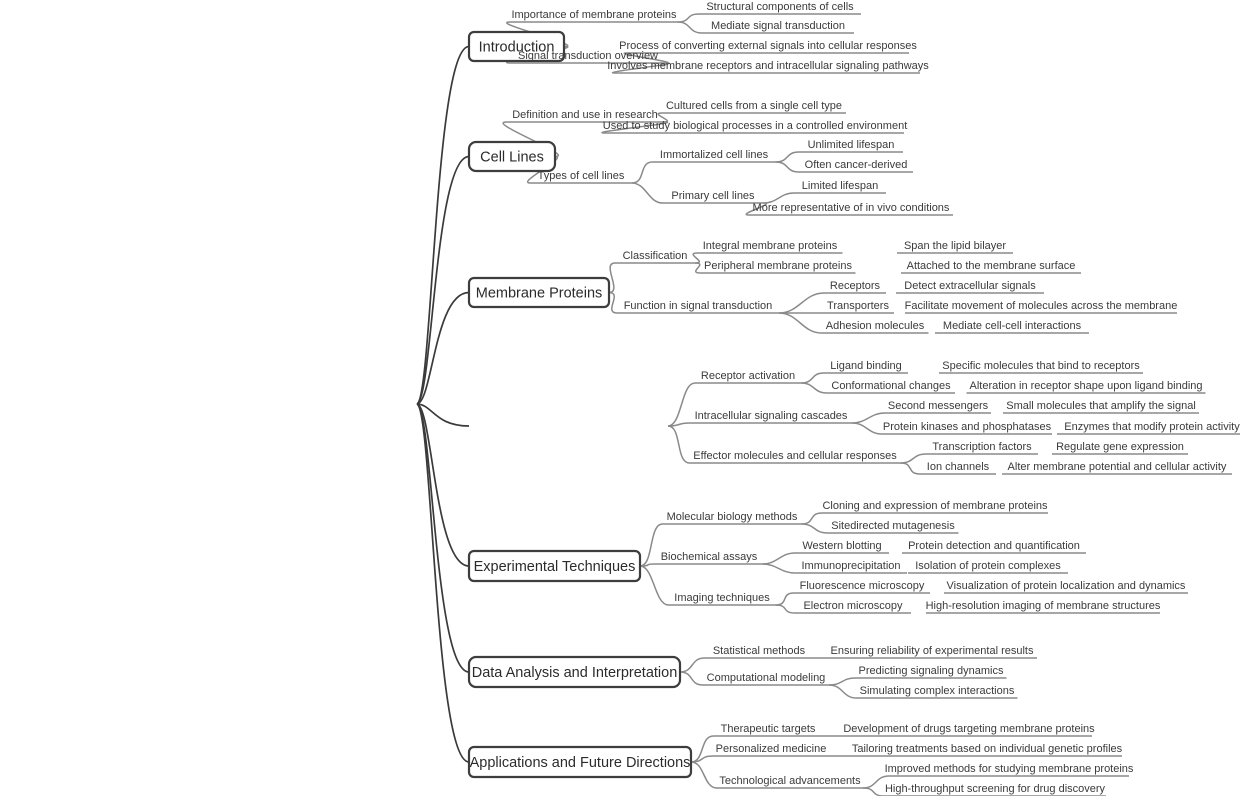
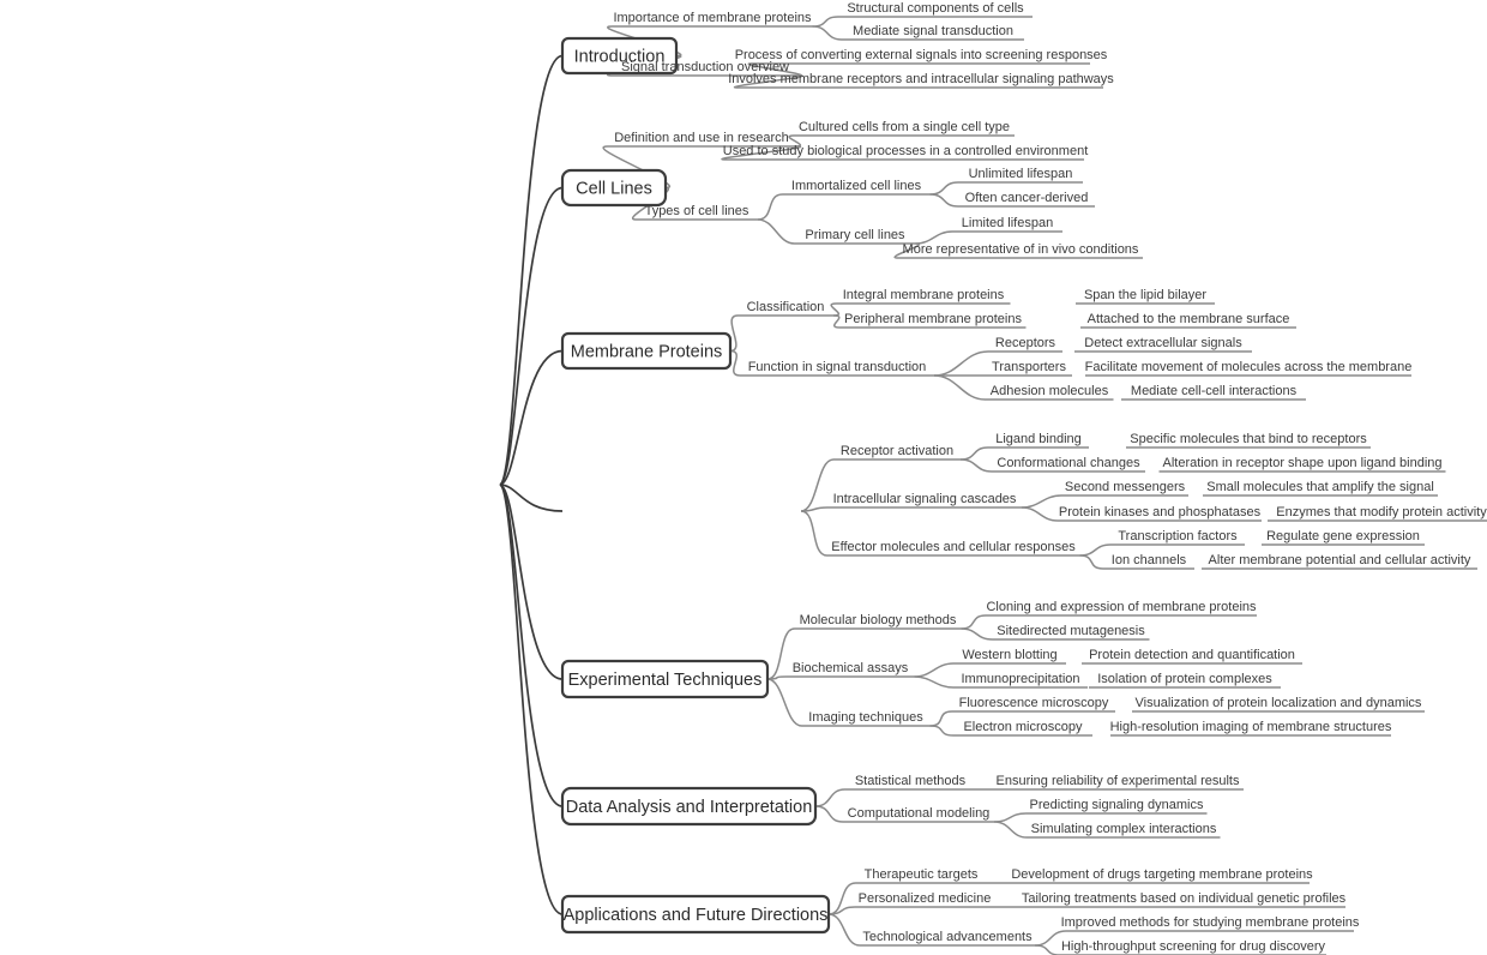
  Introduction
  Importance of membrane proteins
  Structural components of cells
  Mediate signal transduction
  Signal transduction overview
- Process of converting external signals into cellular responses
+ Process of converting external signals into screening responses
  Involves membrane receptors and intracellular signaling pathways
  Cell Lines
  Definition and use in research
  Cultured cells from a single cell type
  Used to study biological processes in a controlled environment
  Types of cell lines
  Immortalized cell lines
  Unlimited lifespan
  Often cancer-derived
  Primary cell lines
  Limited lifespan
  More representative of in vivo conditions
  Membrane Proteins
  Classification
  Integral membrane proteins
  Span the lipid bilayer
  Peripheral membrane proteins
  Attached to the membrane surface
  Function in signal transduction
  Receptors
  Detect extracellular signals
  Transporters
  Facilitate movement of molecules across the membrane
  Adhesion molecules
  Mediate cell-cell interactions
  Receptor activation
  Ligand binding
  Specific molecules that bind to receptors
  Conformational changes
  Alteration in receptor shape upon ligand binding
  Intracellular signaling cascades
  Second messengers
  Small molecules that amplify the signal
  Protein kinases and phosphatases
  Enzymes that modify protein activity
  Effector molecules and cellular responses
  Transcription factors
  Regulate gene expression
  Ion channels
  Alter membrane potential and cellular activity
  Experimental Techniques
  Molecular biology methods
  Cloning and expression of membrane proteins
  Sitedirected mutagenesis
  Biochemical assays
  Western blotting
  Protein detection and quantification
  Immunoprecipitation
  Isolation of protein complexes
  Imaging techniques
  Fluorescence microscopy
  Visualization of protein localization and dynamics
  Electron microscopy
  High-resolution imaging of membrane structures
  Data Analysis and Interpretation
  Statistical methods
  Ensuring reliability of experimental results
  Computational modeling
  Predicting signaling dynamics
  Simulating complex interactions
  Applications and Future Directions
  Therapeutic targets
  Development of drugs targeting membrane proteins
  Personalized medicine
  Tailoring treatments based on individual genetic profiles
  Technological advancements
  Improved methods for studying membrane proteins
  High-throughput screening for drug discovery
